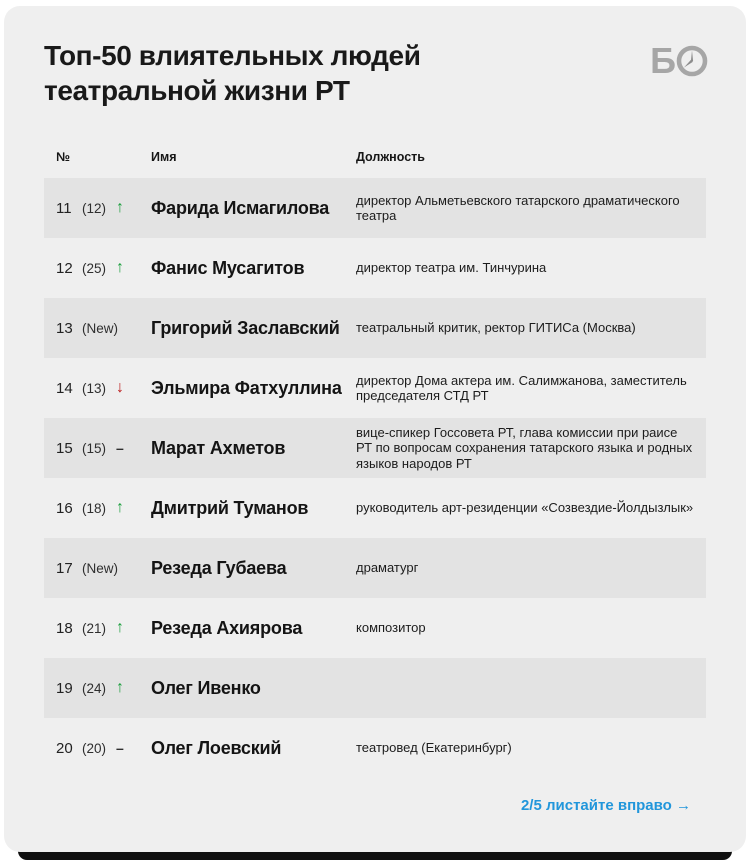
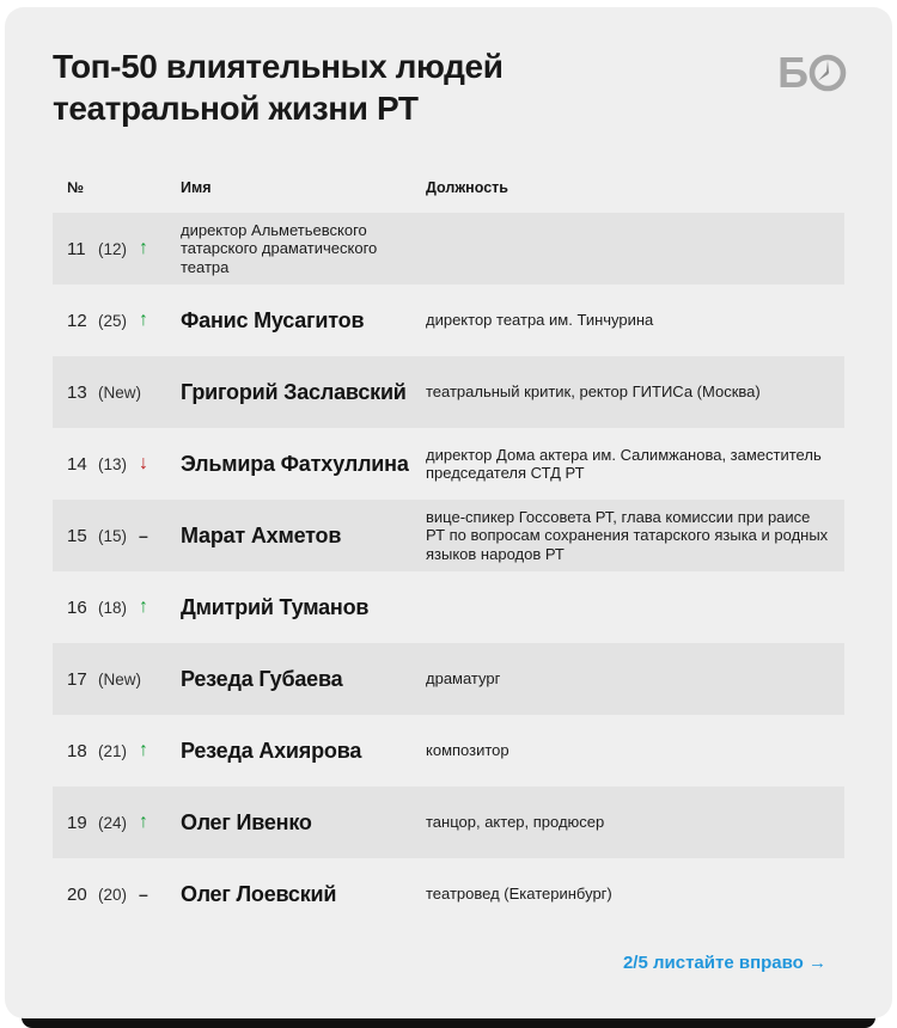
  Топ-50 влиятельных людей
  театральной жизни РТ
  Б
  №
  Имя
  Должность
  11
  (12)
  ↑
- Фарида Исмагилова
  директор Альметьевского татарского драматического театра
  12
  (25)
  ↑
  Фанис Мусагитов
  директор театра им. Тинчурина
  13
  (New)
  Григорий Заславский
  театральный критик, ректор ГИТИСа (Москва)
  14
  (13)
  ↓
  Эльмира Фатхуллина
  директор Дома актера им. Салимжанова, заместитель председателя СТД РТ
  15
  (15)
  –
  Марат Ахметов
  вице-спикер Госсовета РТ, глава комиссии при раисе РТ по вопросам сохранения татарского языка и родных языков народов РТ
  16
  (18)
  ↑
  Дмитрий Туманов
- руководитель арт-резиденции «Созвездие-Йолдызлык»
  17
  (New)
  Резеда Губаева
  драматург
  18
  (21)
  ↑
  Резеда Ахиярова
  композитор
  19
  (24)
  ↑
  Олег Ивенко
+ танцор, актер, продюсер
  20
  (20)
  –
  Олег Лоевский
  театровед (Екатеринбург)
  2/5 листайте вправо →
